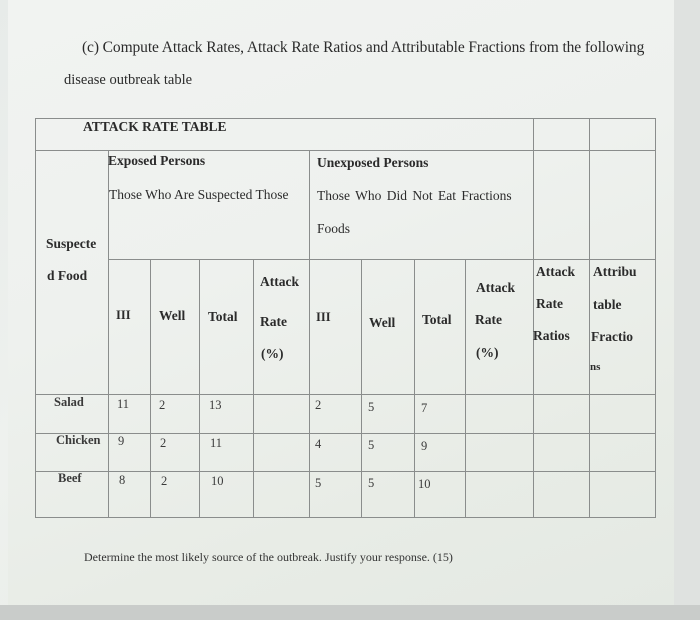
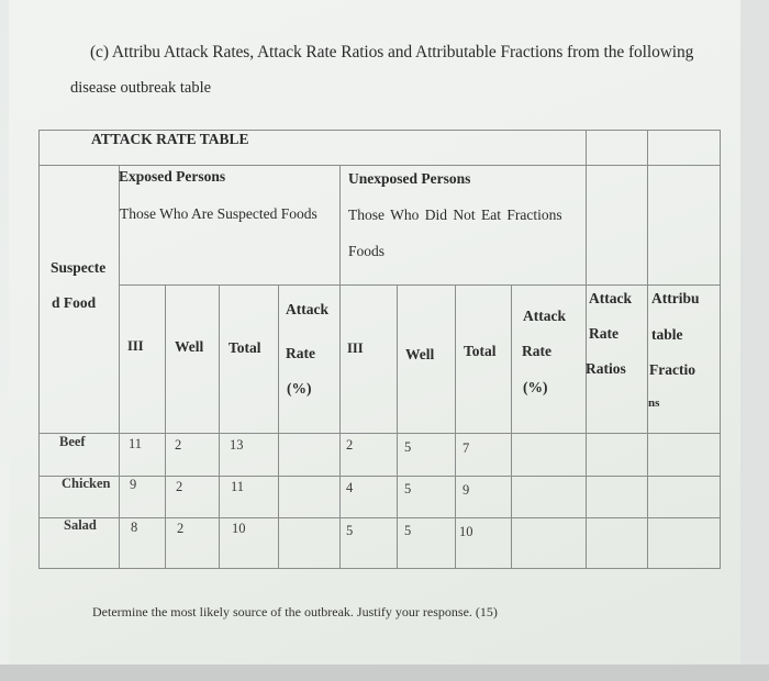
- (c) Compute Attack Rates, Attack Rate Ratios and Attributable Fractions from the following
+ (c) Attribu Attack Rates, Attack Rate Ratios and Attributable Fractions from the following
  disease outbreak table
  ATTACK RATE TABLE
  Exposed Persons
- Those Who Are Suspected Those
+ Those Who Are Suspected Foods
  Unexposed Persons
  Those Who Did Not Eat Fractions
  Foods
  Suspecte
  d Food
  III
  Well
  Total
  Attack
  Rate
  (%)
  III
  Well
  Total
  Attack
  Rate
  (%)
  Attack
  Rate
  Ratios
  Attribu
  table
  Fractio
  ns
- Salad
+ Beef
  11
  2
  13
  2
  5
  7
  Chicken
  9
  2
  11
  4
  5
  9
- Beef
+ Salad
  8
  2
  10
  5
  5
  10
  Determine the most likely source of the outbreak. Justify your response. (15)
